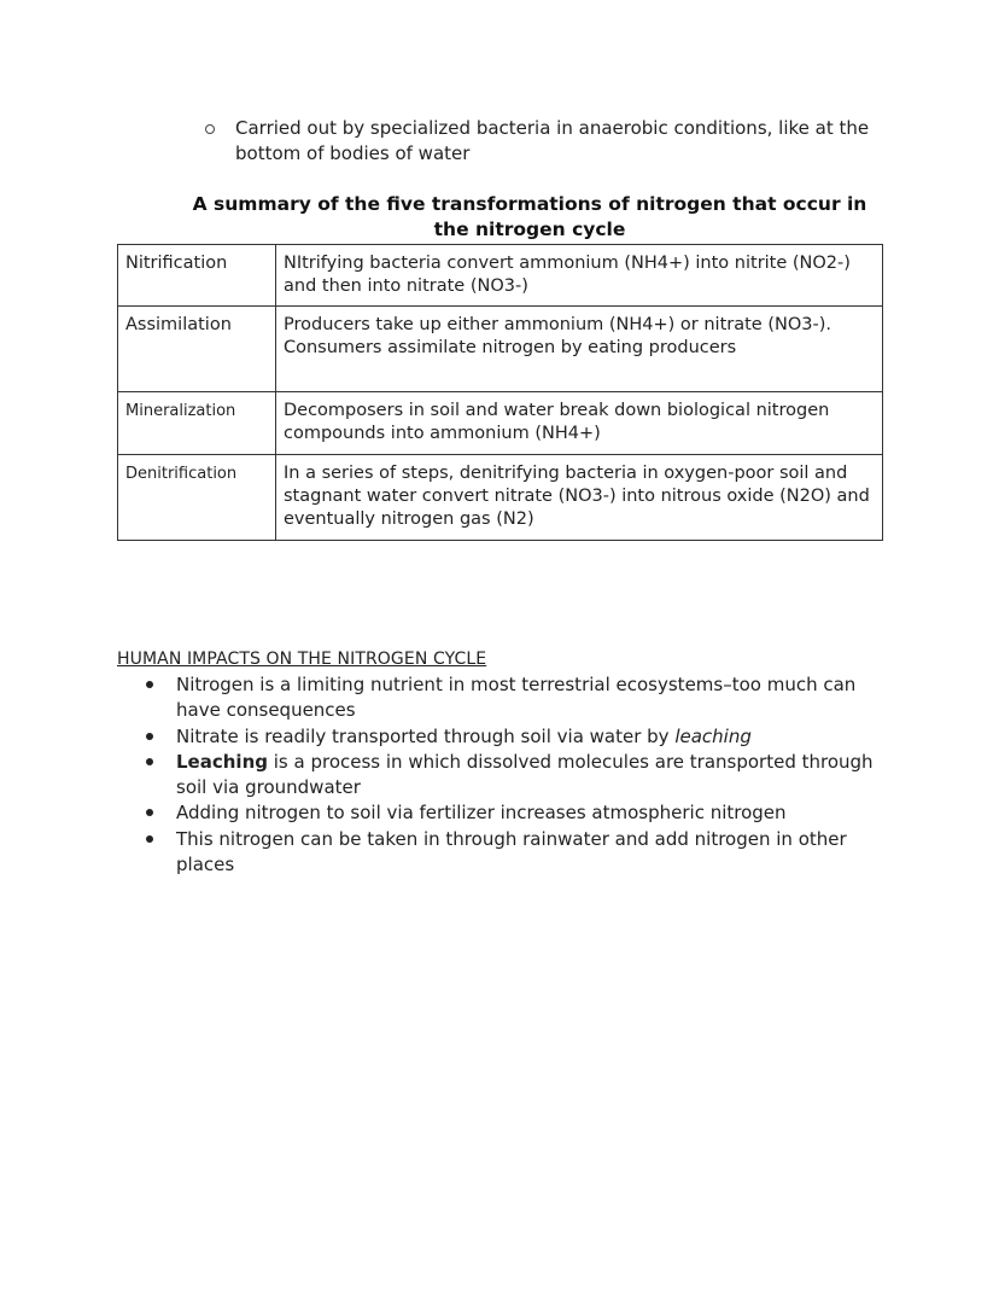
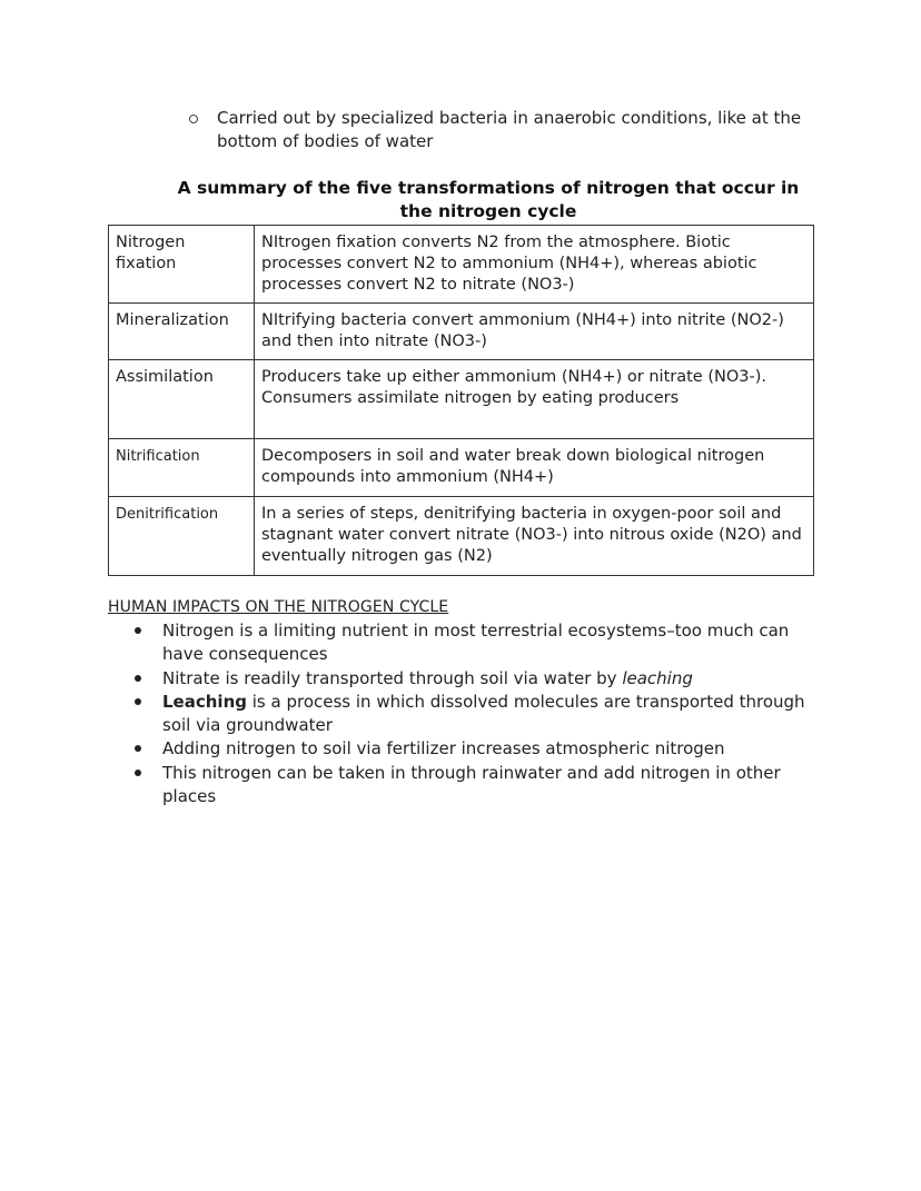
  Carried out by specialized bacteria in anaerobic conditions, like at the bottom of bodies of water
  A summary of the five transformations of nitrogen that occur in the nitrogen cycle
+ Nitrogen fixation	NItrogen fixation converts N2 from the atmosphere. Biotic processes convert N2 to ammonium (NH4+), whereas abiotic processes convert N2 to nitrate (NO3-)
- Nitrification	NItrifying bacteria convert ammonium (NH4+) into nitrite (NO2-) and then into nitrate (NO3-)
+ Mineralization	NItrifying bacteria convert ammonium (NH4+) into nitrite (NO2-) and then into nitrate (NO3-)
  Assimilation	Producers take up either ammonium (NH4+) or nitrate (NO3-). Consumers assimilate nitrogen by eating producers
- Mineralization	Decomposers in soil and water break down biological nitrogen compounds into ammonium (NH4+)
+ Nitrification	Decomposers in soil and water break down biological nitrogen compounds into ammonium (NH4+)
  Denitrification	In a series of steps, denitrifying bacteria in oxygen-poor soil and stagnant water convert nitrate (NO3-) into nitrous oxide (N2O) and eventually nitrogen gas (N2)
  HUMAN IMPACTS ON THE NITROGEN CYCLE
  Nitrogen is a limiting nutrient in most terrestrial ecosystems–too much can have consequences
  Nitrate is readily transported through soil via water by leaching
  Leaching is a process in which dissolved molecules are transported through soil via groundwater
  Adding nitrogen to soil via fertilizer increases atmospheric nitrogen
  This nitrogen can be taken in through rainwater and add nitrogen in other places
